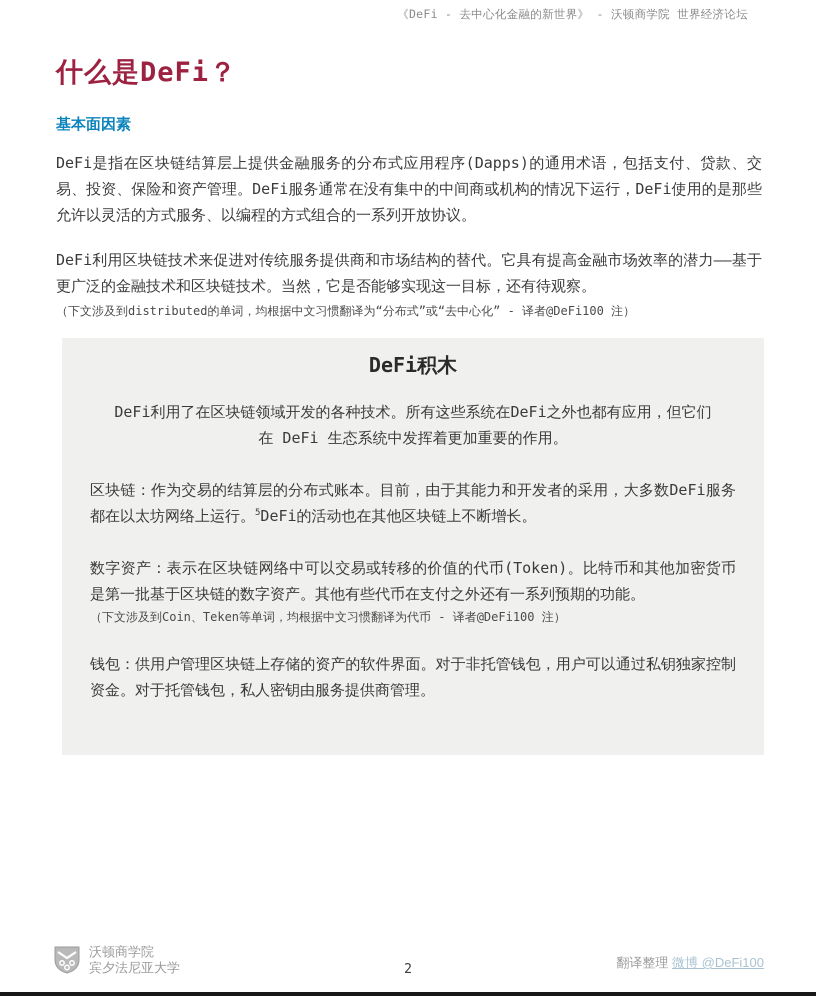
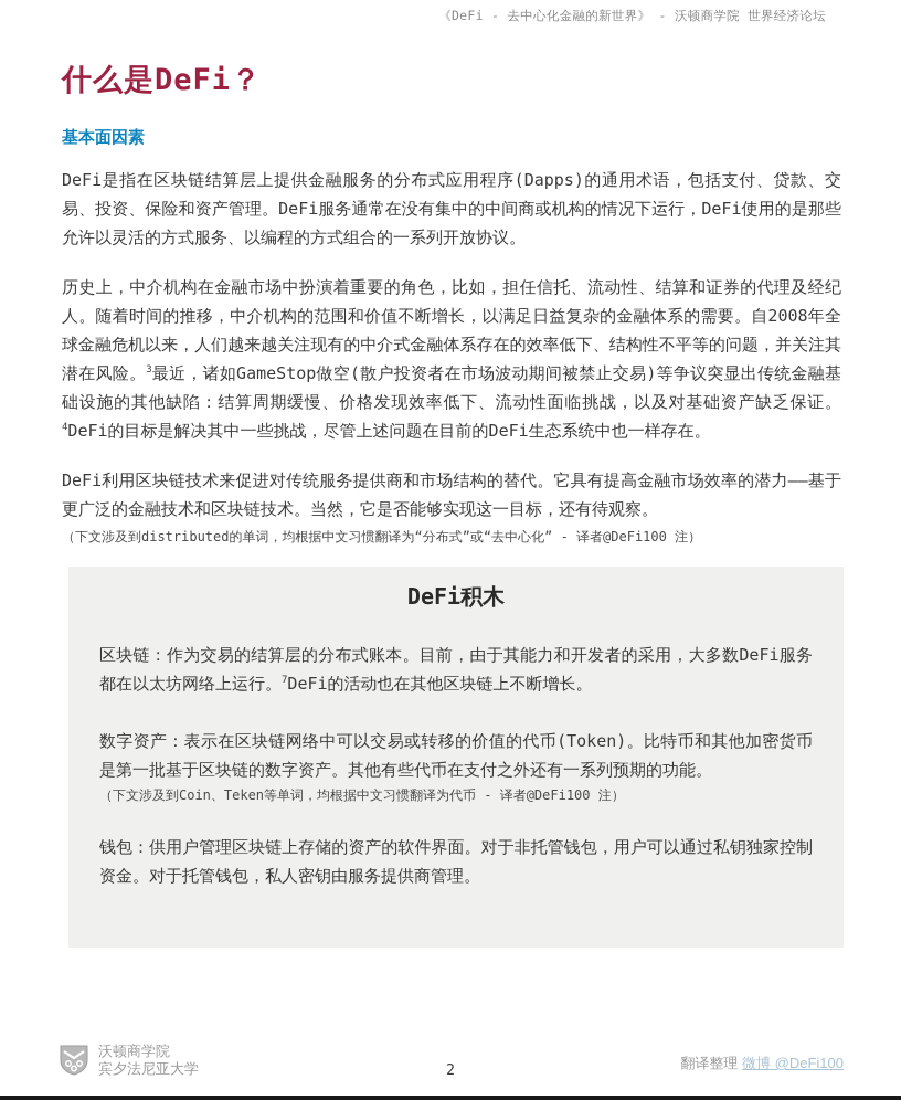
  《DeFi - 去中心化金融的新世界》 - 沃顿商学院 世界经济论坛
  什么是DeFi？
  基本面因素
  DeFi是指在区块链结算层上提供金融服务的分布式应用程序(Dapps)的通用术语，包括支付、贷款、交易、投资、保险和资产管理。DeFi服务通常在没有集中的中间商或机构的情况下运行，DeFi使用的是那些允许以灵活的方式服务、以编程的方式组合的一系列开放协议。
+ 历史上，中介机构在金融市场中扮演着重要的角色，比如，担任信托、流动性、结算和证券的代理及经纪人。随着时间的推移，中介机构的范围和价值不断增长，以满足日益复杂的金融体系的需要。自2008年全球金融危机以来，人们越来越关注现有的中介式金融体系存在的效率低下、结构性不平等的问题，并关注其潜在风险。3最近，诸如GameStop做空(散户投资者在市场波动期间被禁止交易)等争议突显出传统金融基础设施的其他缺陷：结算周期缓慢、价格发现效率低下、流动性面临挑战，以及对基础资产缺乏保证。4DeFi的目标是解决其中一些挑战，尽管上述问题在目前的DeFi生态系统中也一样存在。
  DeFi利用区块链技术来促进对传统服务提供商和市场结构的替代。它具有提高金融市场效率的潜力——基于更广泛的金融技术和区块链技术。当然，它是否能够实现这一目标，还有待观察。
  （下文涉及到distributed的单词，均根据中文习惯翻译为“分布式”或“去中心化” - 译者@DeFi100 注）
  DeFi积木
- DeFi利用了在区块链领域开发的各种技术。所有这些系统在DeFi之外也都有应用，但它们在 DeFi 生态系统中发挥着更加重要的作用。
- 区块链：作为交易的结算层的分布式账本。目前，由于其能力和开发者的采用，大多数DeFi服务都在以太坊网络上运行。5DeFi的活动也在其他区块链上不断增长。
+ 区块链：作为交易的结算层的分布式账本。目前，由于其能力和开发者的采用，大多数DeFi服务都在以太坊网络上运行。7DeFi的活动也在其他区块链上不断增长。
  数字资产：表示在区块链网络中可以交易或转移的价值的代币(Token)。比特币和其他加密货币是第一批基于区块链的数字资产。其他有些代币在支付之外还有一系列预期的功能。
  （下文涉及到Coin、Teken等单词，均根据中文习惯翻译为代币 - 译者@DeFi100 注）
  钱包：供用户管理区块链上存储的资产的软件界面。对于非托管钱包，用户可以通过私钥独家控制资金。对于托管钱包，私人密钥由服务提供商管理。
  沃顿商学院
  宾夕法尼亚大学
  2
  翻译整理 微博 @DeFi100
